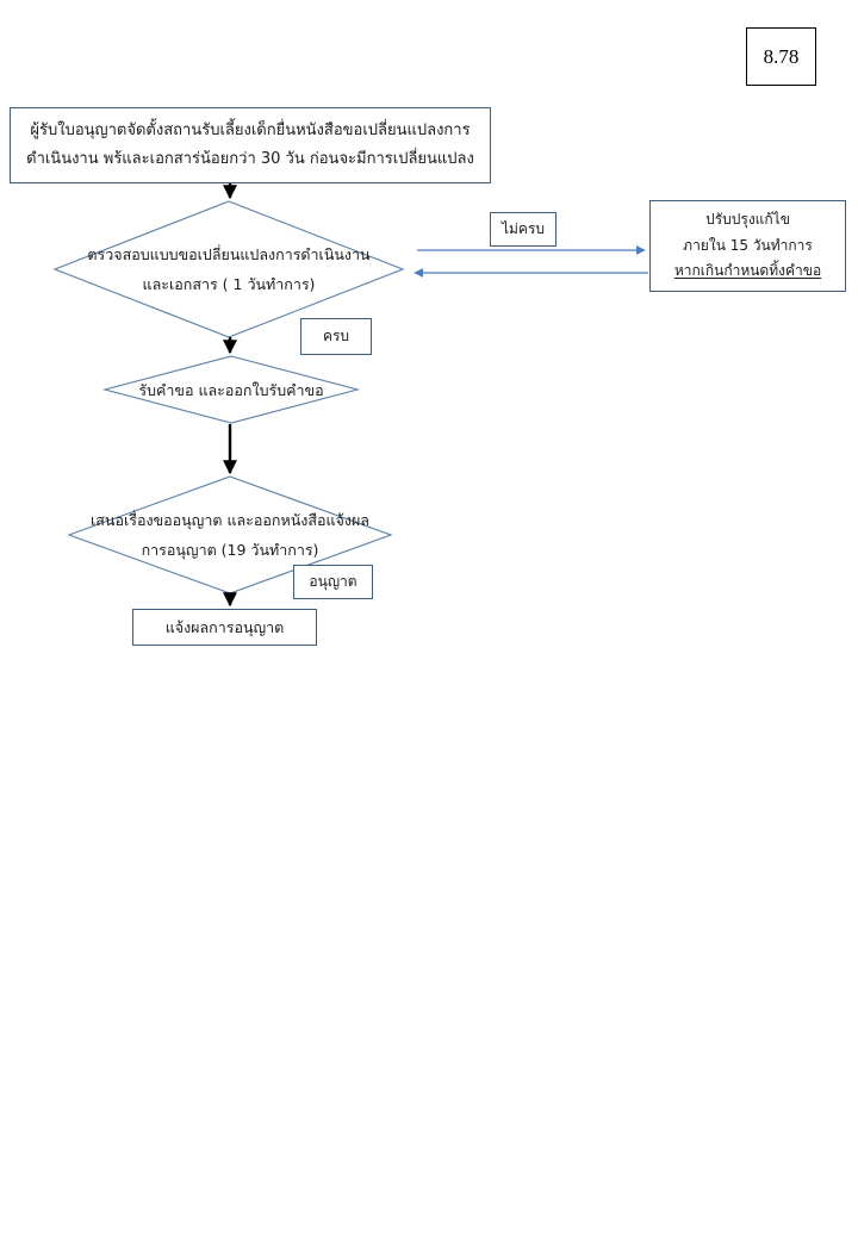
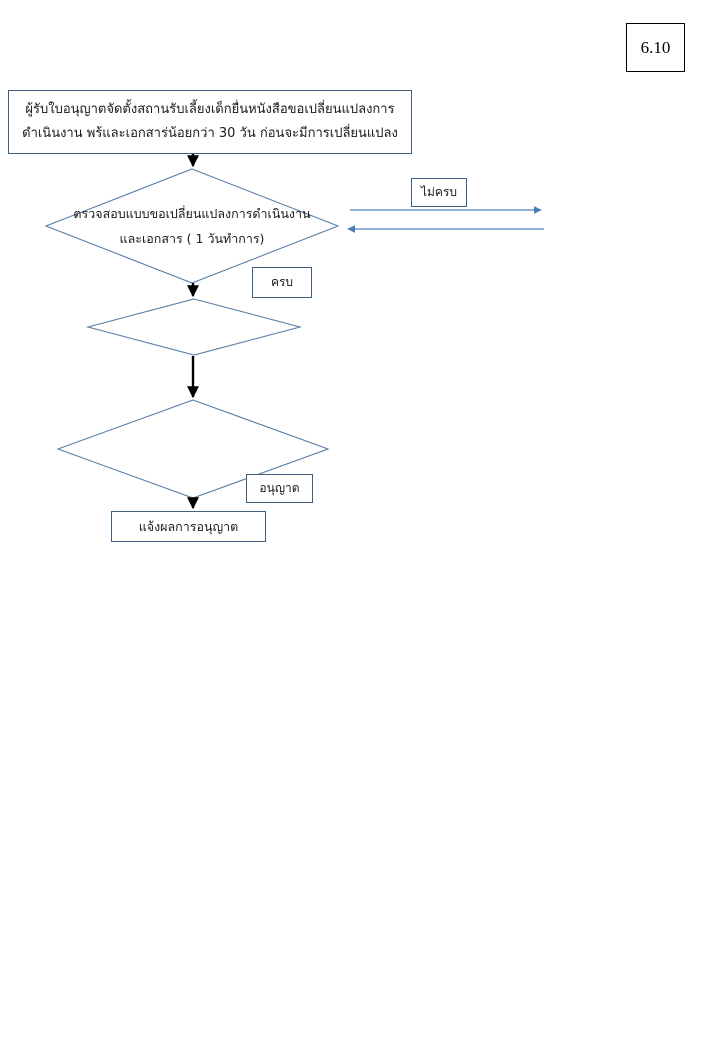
- 8.78
+ 6.10
  ผู้รับใบอนุญาตจัดตั้งสถานรับเลี้ยงเด็กยื่นหนังสือขอเปลี่ยนแปลงการ
  ดำเนินงาน พร้และเอกสาร่น้อยกว่า 30 วัน ก่อนจะมีการเปลี่ยนแปลง
  ตรวจสอบแบบขอเปลี่ยนแปลงการดำเนินงาน
  และเอกสาร ( 1 วันทำการ)
- รับคำขอ และออกใบรับคำขอ
- เสนอเรื่องขออนุญาต และออกหนังสือแจ้งผล
- การอนุญาต (19 วันทำการ)
- ปรับปรุงแก้ไข
- ภายใน 15 วันทำการ
- หากเกินกำหนดทิ้งคำขอ
  แจ้งผลการอนุญาต
  ไม่ครบ
  ครบ
  อนุญาต
